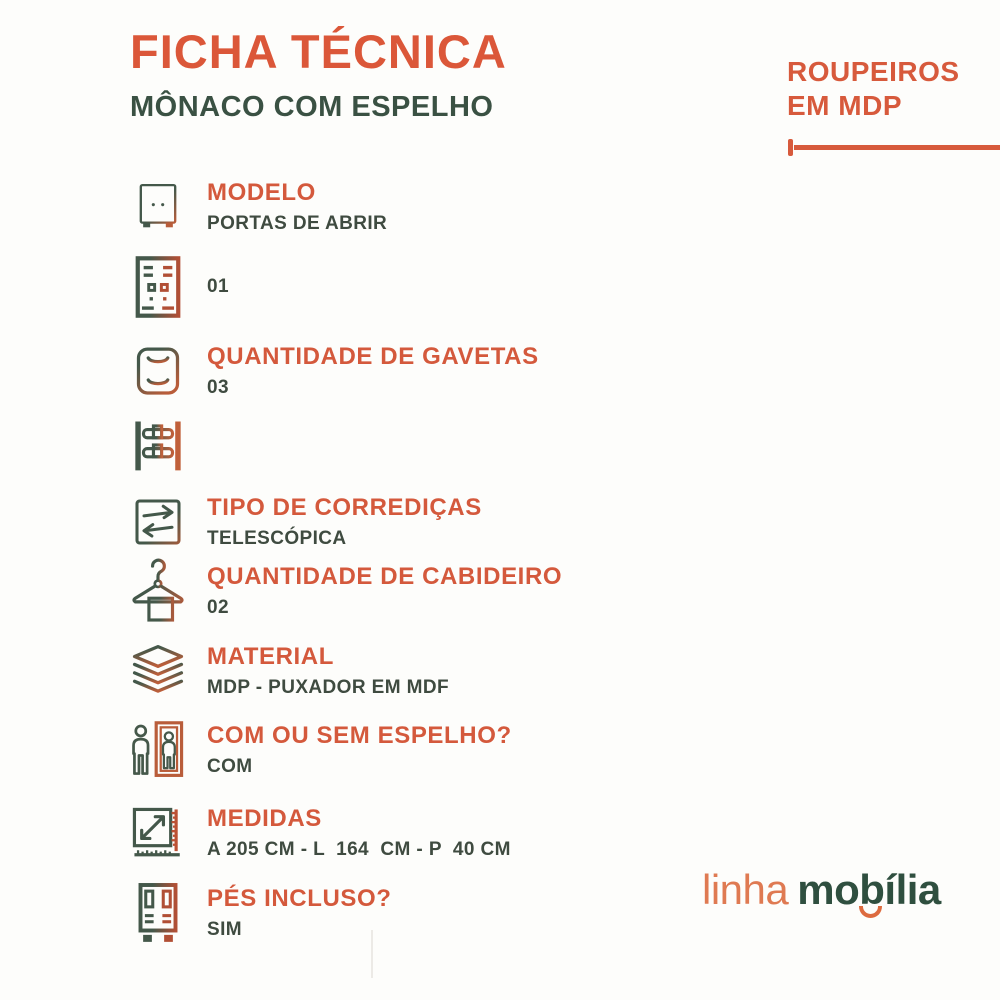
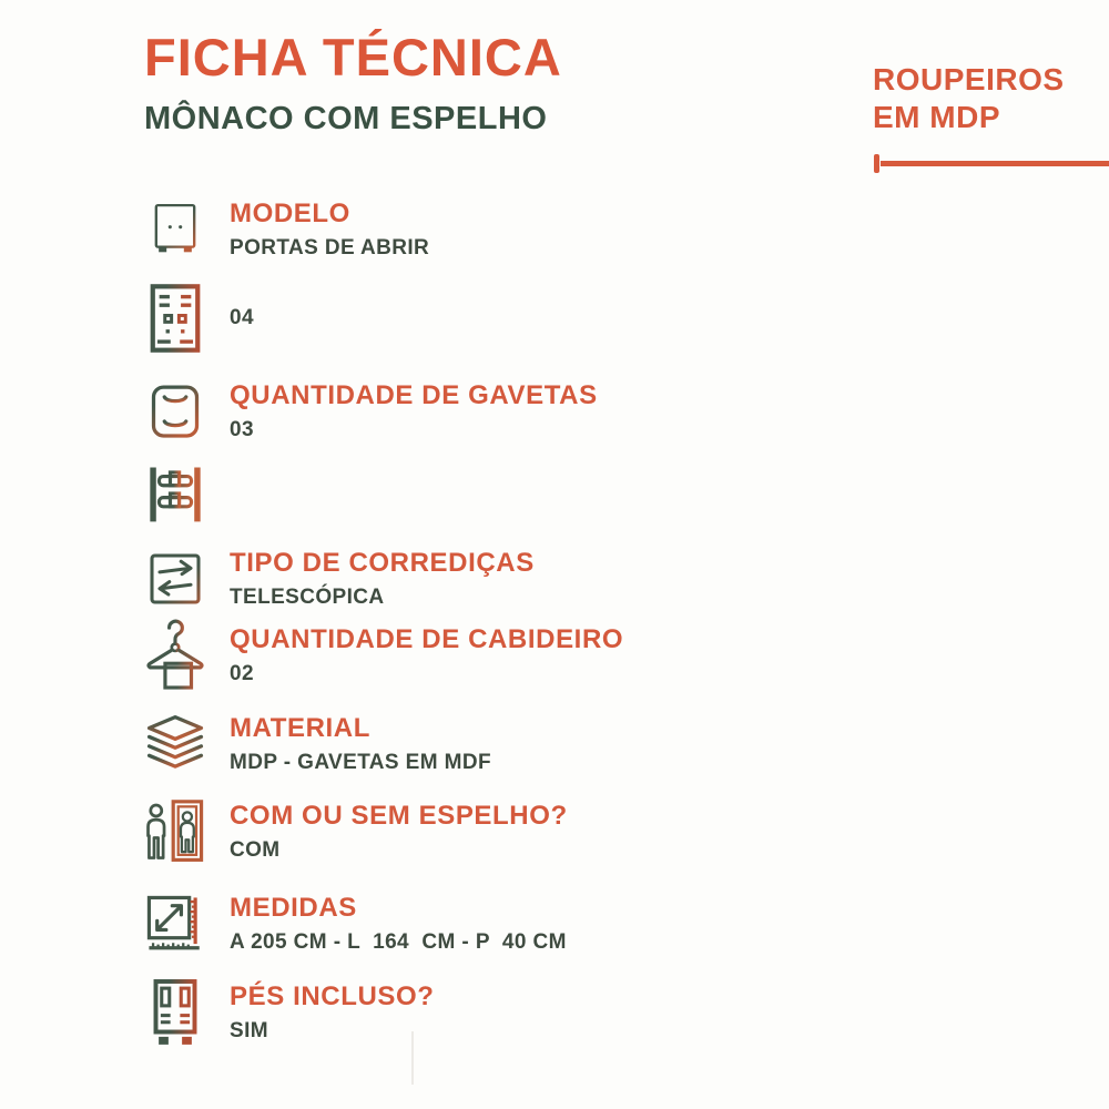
  FICHA TÉCNICA
  MÔNACO COM ESPELHO
  ROUPEIROS
  EM MDP
  MODELO
  PORTAS DE ABRIR
- 01
+ 04
  QUANTIDADE DE GAVETAS
  03
  TIPO DE CORREDIÇAS
  TELESCÓPICA
  QUANTIDADE DE CABIDEIRO
  02
  MATERIAL
- MDP - PUXADOR EM MDF
+ MDP - GAVETAS EM MDF
  COM OU SEM ESPELHO?
  COM
  MEDIDAS
  A 205 CM - L 164 CM - P 40 CM
  PÉS INCLUSO?
  SIM
- linha
- mobília
